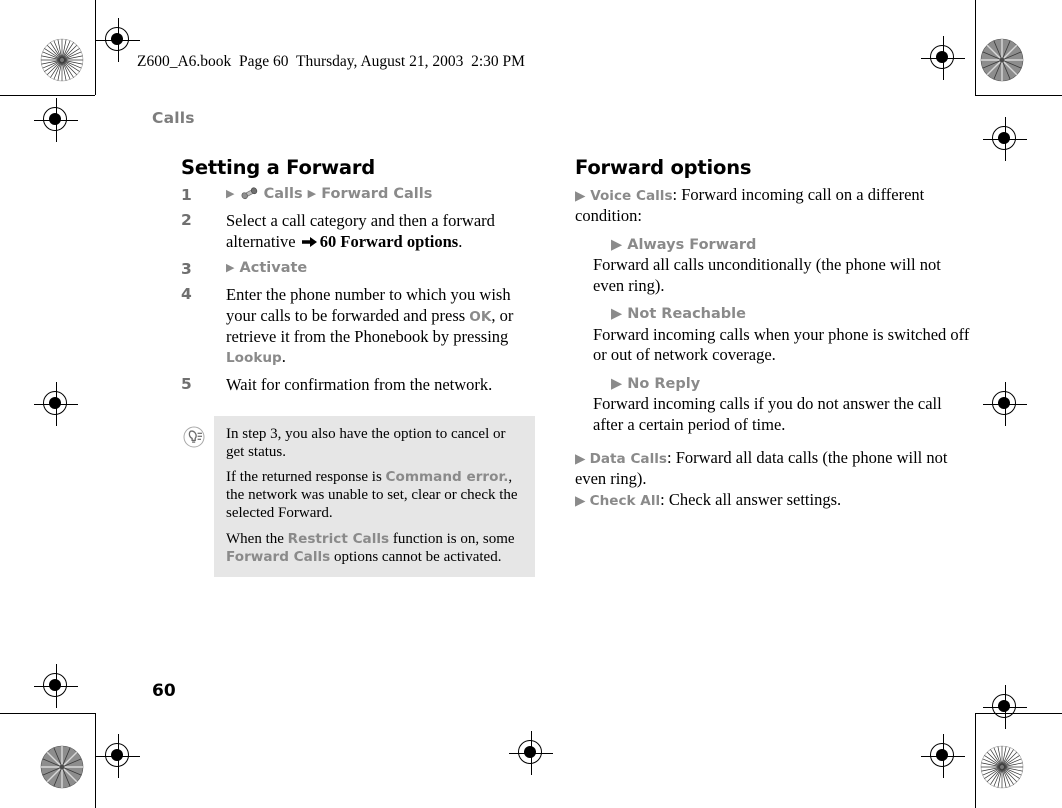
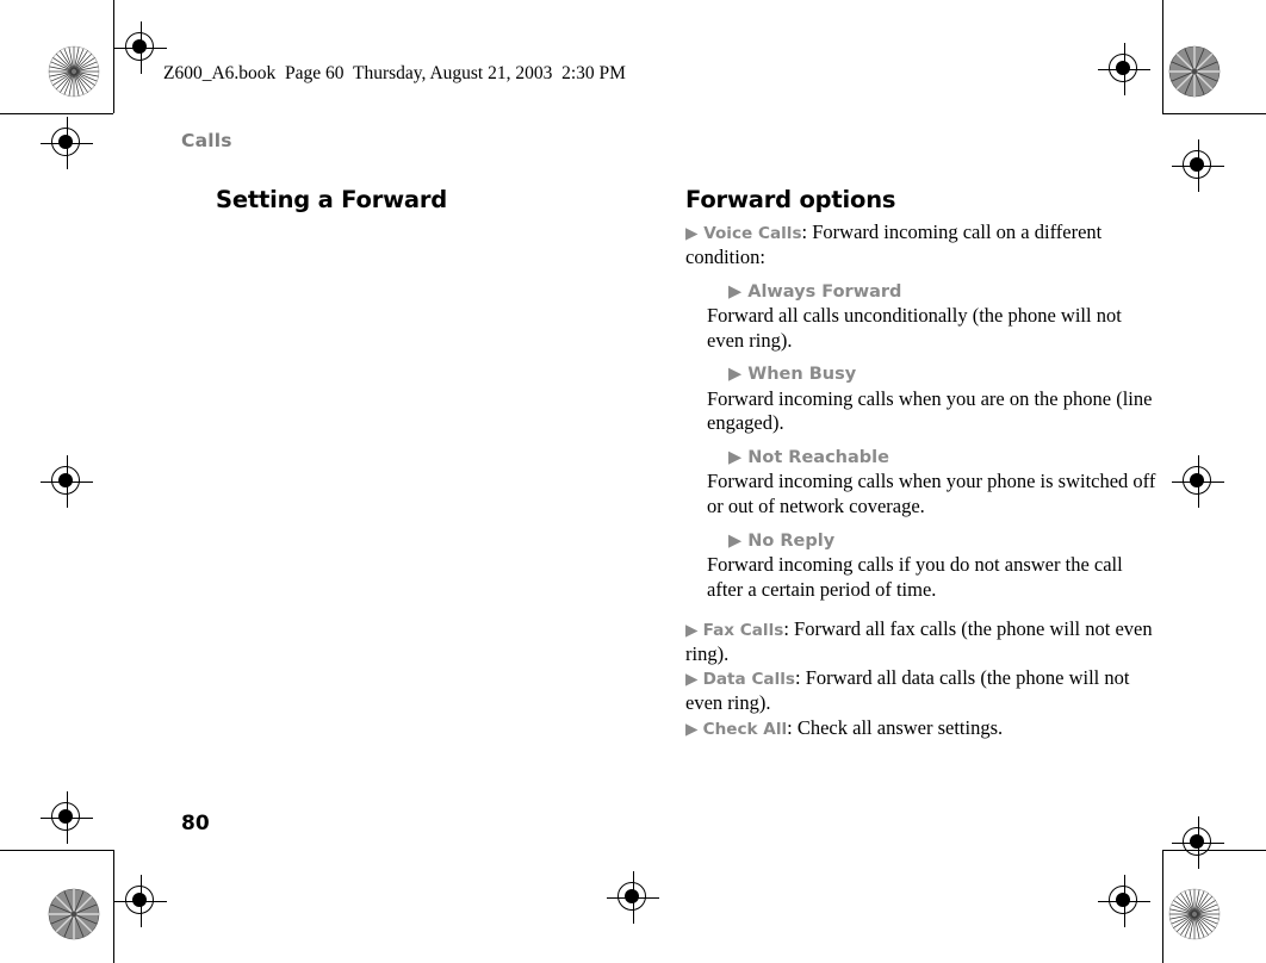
  Z600_A6.book Page 60 Thursday, August 21, 2003 2:30 PM
  Calls
- 60
+ 80
  Setting a Forward
- 1
- ▶ Calls ▶ Forward Calls
- 2
- Select a call category and then a forward alternative 60 Forward options.
- 3
- ▶ Activate
- 4
- Enter the phone number to which you wish your calls to be forwarded and press OK, or retrieve it from the Phonebook by pressing Lookup.
- 5
- Wait for confirmation from the network.
- In step 3, you also have the option to cancel or get status.
- If the returned response is Command error., the network was unable to set, clear or check the selected Forward.
- When the Restrict Calls function is on, some Forward Calls options cannot be activated.
  Forward options
  ▶ Voice Calls: Forward incoming call on a different condition:
  ▶ Always Forward
  Forward all calls unconditionally (the phone will not even ring).
+ ▶ When Busy
+ Forward incoming calls when you are on the phone (line engaged).
  ▶ Not Reachable
  Forward incoming calls when your phone is switched off or out of network coverage.
  ▶ No Reply
  Forward incoming calls if you do not answer the call after a certain period of time.
+ ▶ Fax Calls: Forward all fax calls (the phone will not even ring).
  ▶ Data Calls: Forward all data calls (the phone will not even ring).
  ▶ Check All: Check all answer settings.
